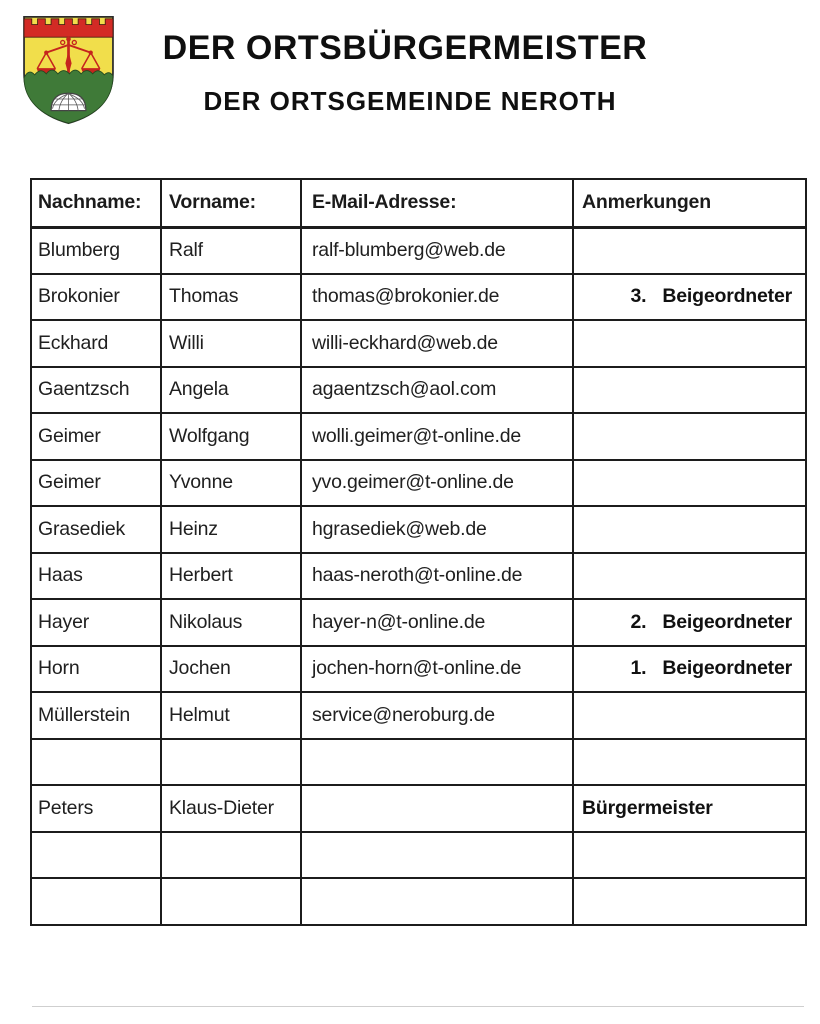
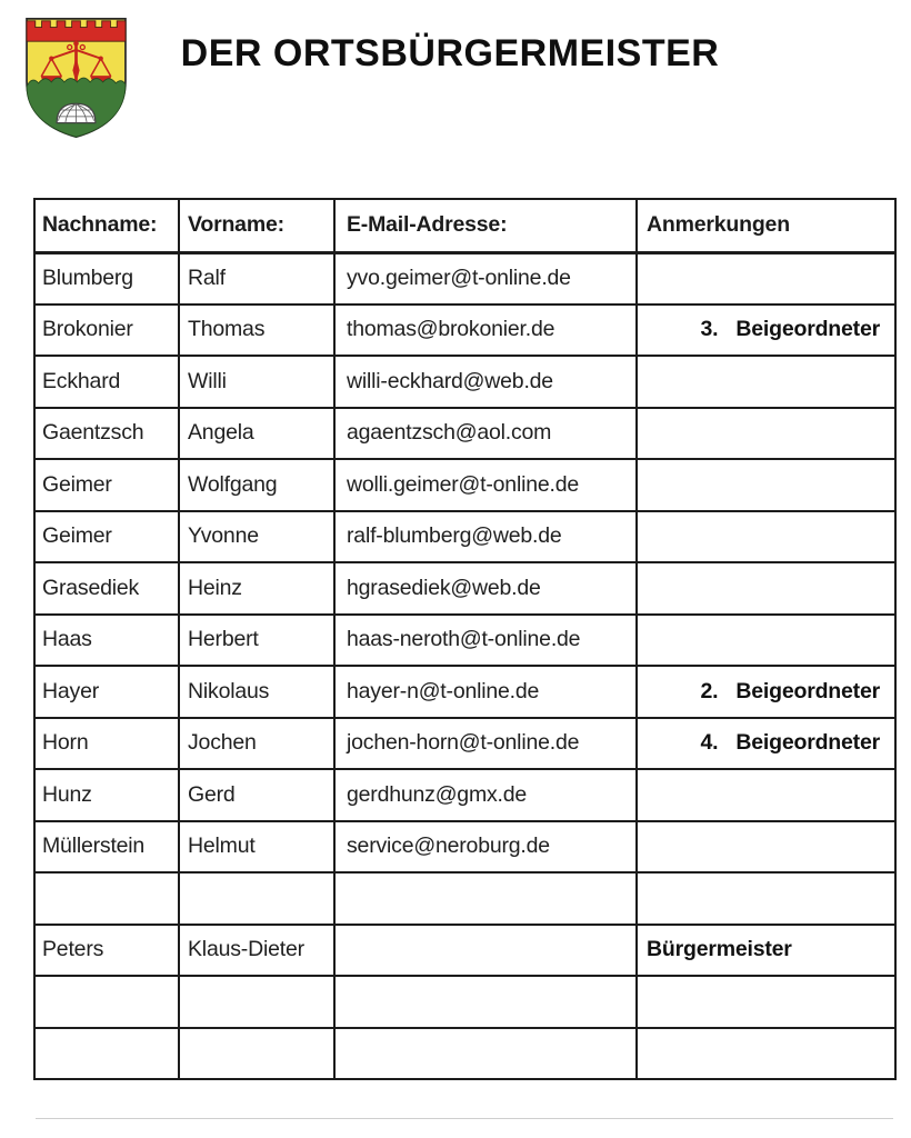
  DER ORTSBÜRGERMEISTER
- DER ORTSGEMEINDE NEROTH
  Nachname:	Vorname:	E-Mail-Adresse:	Anmerkungen
- Blumberg	Ralf	ralf-blumberg@web.de
+ Blumberg	Ralf	yvo.geimer@t-online.de
  Brokonier	Thomas	thomas@brokonier.de	3. Beigeordneter
  Eckhard	Willi	willi-eckhard@web.de
  Gaentzsch	Angela	agaentzsch@aol.com
  Geimer	Wolfgang	wolli.geimer@t-online.de
- Geimer	Yvonne	yvo.geimer@t-online.de
+ Geimer	Yvonne	ralf-blumberg@web.de
  Grasediek	Heinz	hgrasediek@web.de
  Haas	Herbert	haas-neroth@t-online.de
  Hayer	Nikolaus	hayer-n@t-online.de	2. Beigeordneter
- Horn	Jochen	jochen-horn@t-online.de	1. Beigeordneter
+ Horn	Jochen	jochen-horn@t-online.de	4. Beigeordneter
+ Hunz	Gerd	gerdhunz@gmx.de
  Müllerstein	Helmut	service@neroburg.de
  Peters	Klaus-Dieter		Bürgermeister
